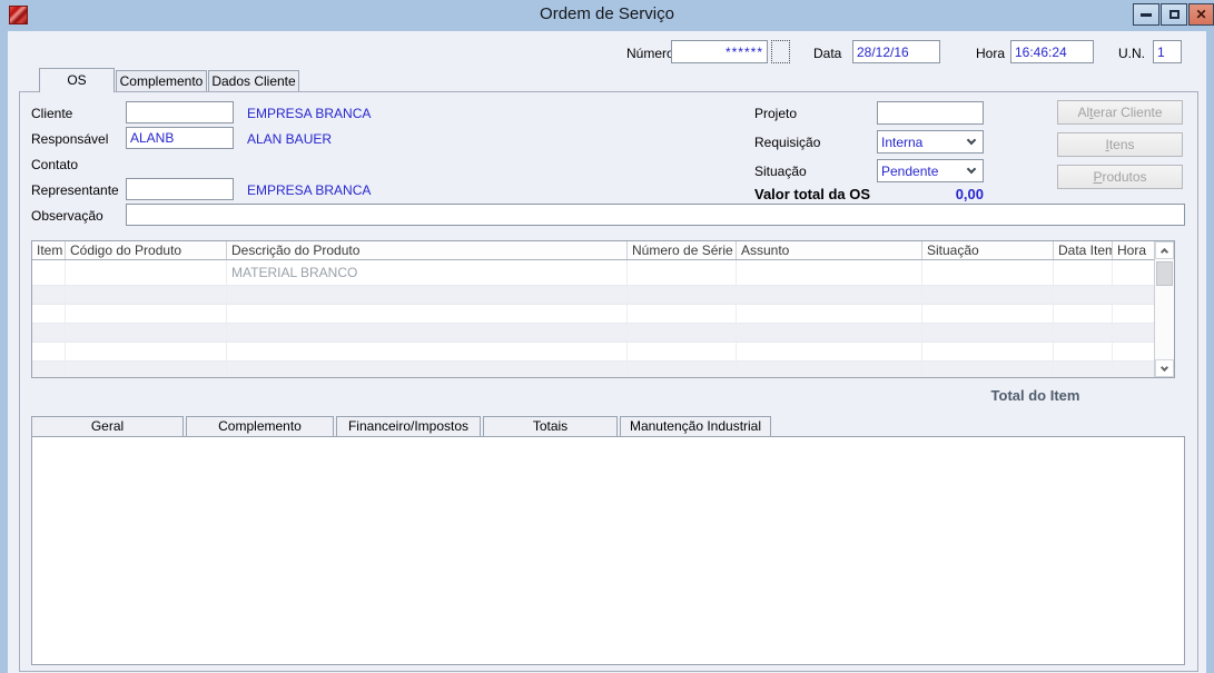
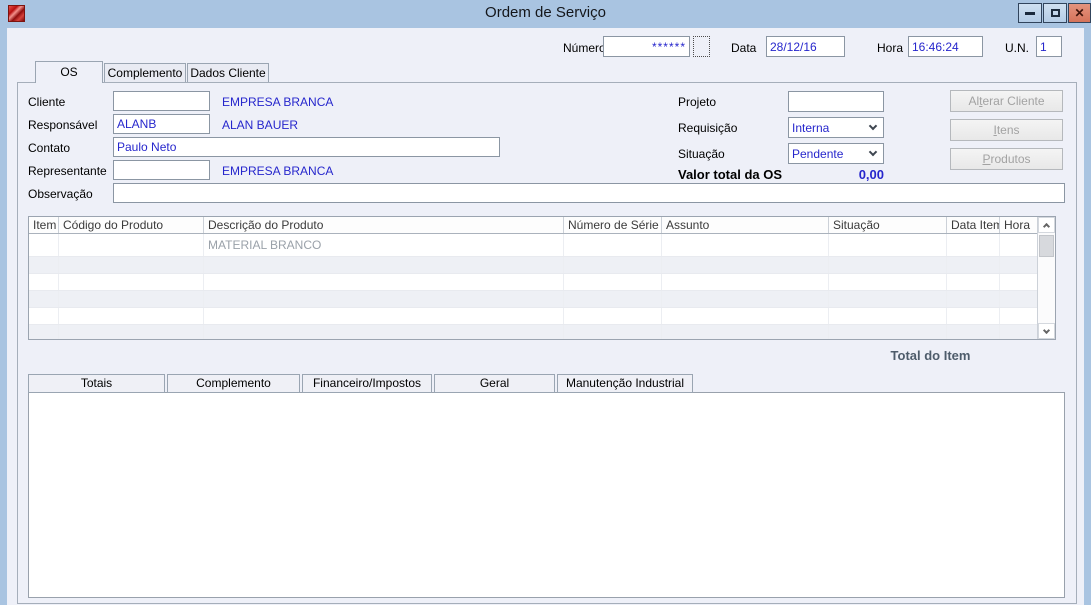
  Ordem de Serviço
  ✕
  Númer
  ******
  Data
  28/12/16
  Hora
  16:46:24
  U.N.
  1
  OS
  Complemento
  Dados Cliente
  Cliente
  EMPRESA BRANCA
  Responsável
  ALANB
  ALAN BAUER
  Contato
+ Paulo Neto
  Representante
  EMPRESA BRANCA
  Observação
  Projeto
  Requisição
  Interna
  Situação
  Pendente
  Valor total da OS
  0,00
  Alterar Cliente
  Itens
  Produtos
  Item
  Código do Produto
  Descrição do Produto
  Número de Série
  Assunto
  Situação
  Data Item
  Hora
  MATERIAL BRANCO
  Total do Item
- Geral
+ Totais
  Complemento
  Financeiro/Impostos
- Totais
+ Geral
  Manutenção Industrial
